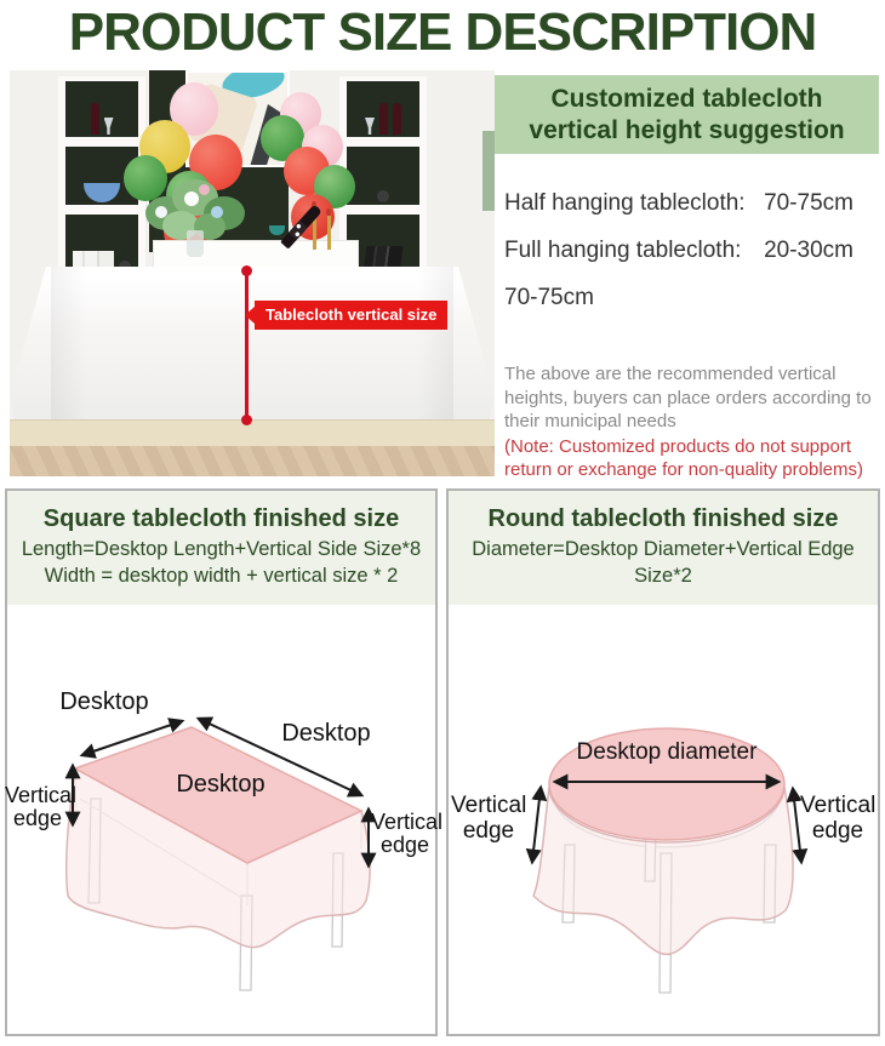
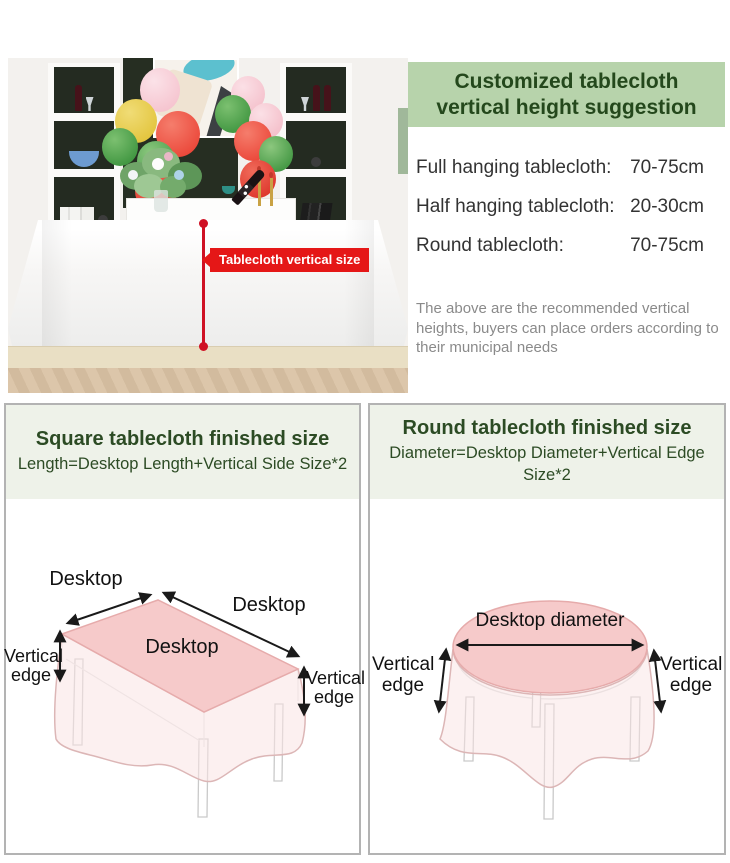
- PRODUCT SIZE DESCRIPTION
  Tablecloth vertical size
  Customized tablecloth vertical height suggestion
- Half hanging tablecloth:
+ Full hanging tablecloth:
  70-75cm
- Full hanging tablecloth:
+ Half hanging tablecloth:
  20-30cm
+ Round tablecloth:
  70-75cm
  The above are the recommended vertical heights, buyers can place orders according to their municipal needs
- (Note: Customized products do not support return or exchange for non-quality problems)
  Square tablecloth finished size
- Length=Desktop Length+Vertical Side Size*8
+ Length=Desktop Length+Vertical Side Size*2
- Width = desktop width + vertical size * 2
  Desktop
  Desktop
  Desktop
  Vertical edge
  Vertical edge
  Round tablecloth finished size
  Diameter=Desktop Diameter+Vertical Edge Size*2
  Desktop diameter
  Vertical edge
  Vertical edge
